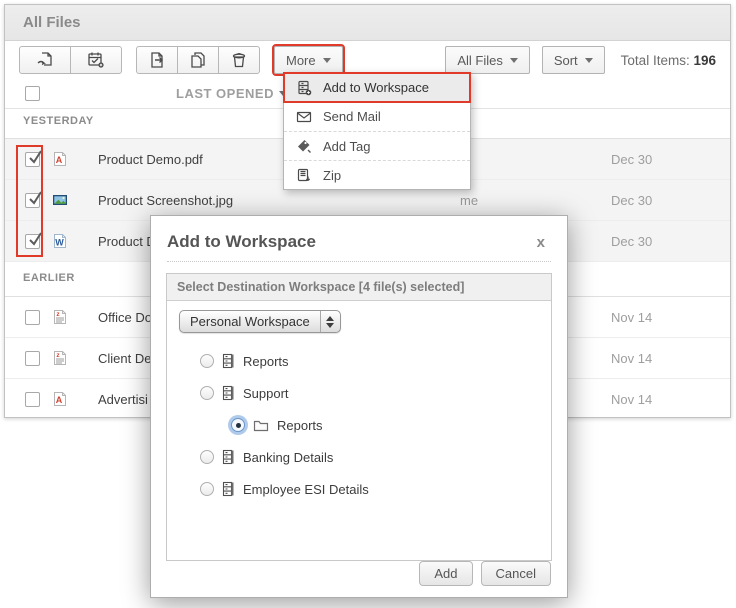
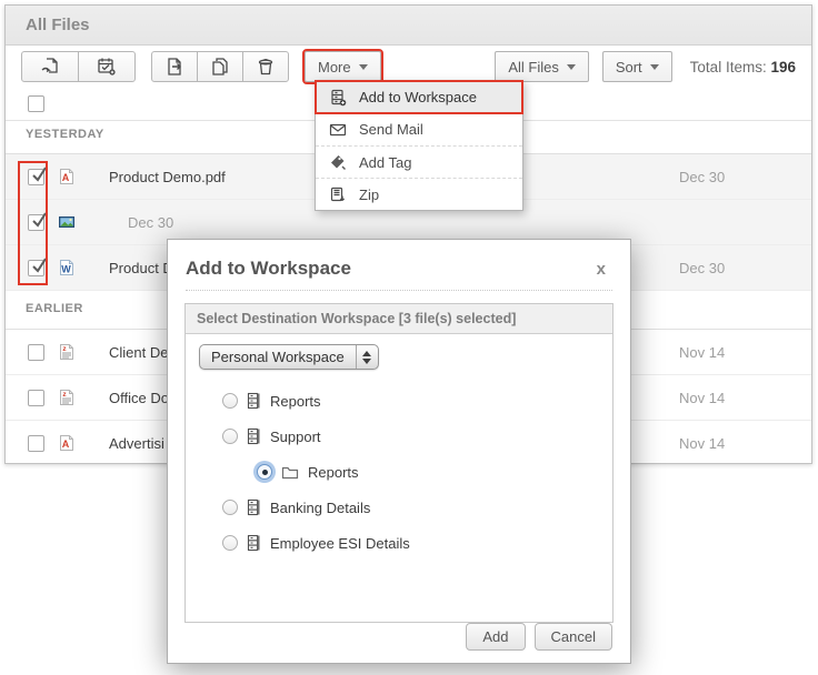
  All Files
  More
  All Files
  Sort
  Total Items: 196
- LAST OPENED
  YESTERDAY
  A
  Product Demo.pdf
  Dec 30
- Product Screenshot.jpg
- me
  Dec 30
  W
  Product
  Dec 30
  EARLIER
- Office Do
+ Client De
  Nov 14
- Client De
+ Office Do
  Nov 14
  A
  Advertisi
  Nov 14
  Add to Workspace
  Send Mail
  Add Tag
  Zip
  Add to Workspace
  x
- Select Destination Workspace [4 file(s) selected]
+ Select Destination Workspace [3 file(s) selected]
  Personal Workspace
  Reports
  Support
  Reports
  Banking Details
  Employee ESI Details
  Add
  Cancel
